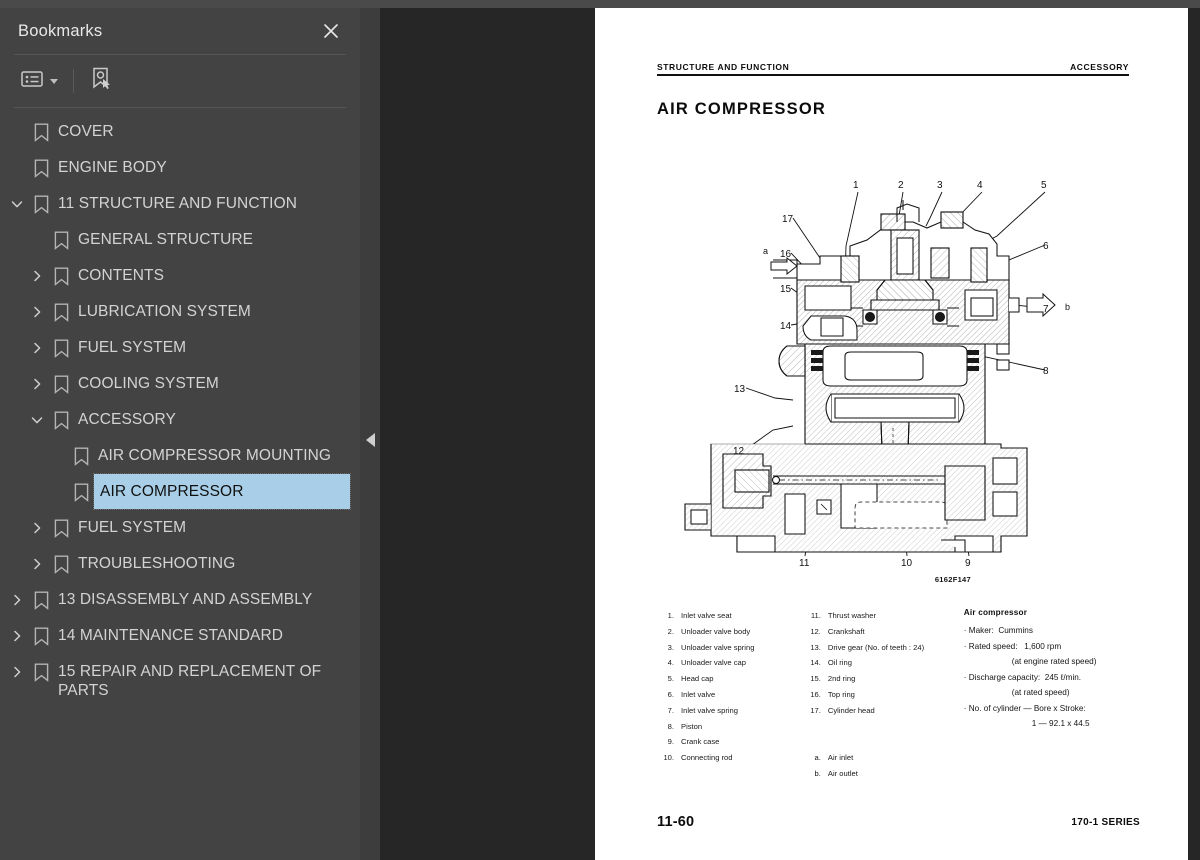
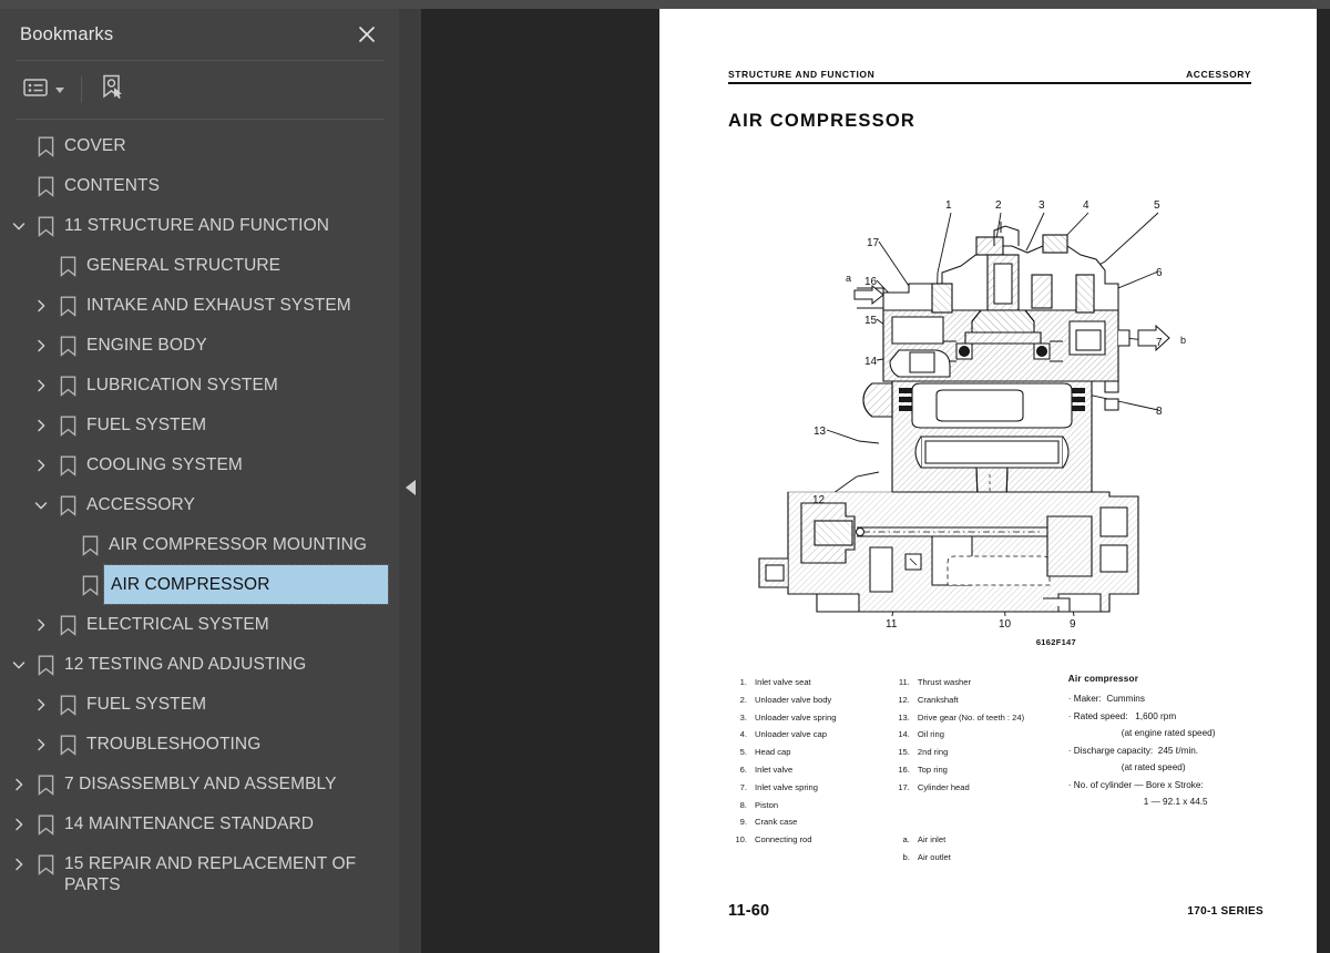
  Bookmarks
  COVER
- ENGINE BODY
+ CONTENTS
  11 STRUCTURE AND FUNCTION
  GENERAL STRUCTURE
+ INTAKE AND EXHAUST SYSTEM
- CONTENTS
+ ENGINE BODY
  LUBRICATION SYSTEM
  FUEL SYSTEM
  COOLING SYSTEM
  ACCESSORY
  AIR COMPRESSOR MOUNTING
  AIR COMPRESSOR
+ ELECTRICAL SYSTEM
+ 12 TESTING AND ADJUSTING
  FUEL SYSTEM
  TROUBLESHOOTING
- 13 DISASSEMBLY AND ASSEMBLY
+ 7 DISASSEMBLY AND ASSEMBLY
  14 MAINTENANCE STANDARD
  15 REPAIR AND REPLACEMENT OF PARTS
  STRUCTURE AND FUNCTION
  ACCESSORY
  AIR COMPRESSOR
  a
  b
  1
  2
  3
  4
  5
  6
  7
  8
  17
  16
  15
  14
  13
  12
  11
  10
  9
  6162F147
  1.
  Inlet valve seat
  2.
  Unloader valve body
  3.
  Unloader valve spring
  4.
  Unloader valve cap
  5.
  Head cap
  6.
  Inlet valve
  7.
  Inlet valve spring
  8.
  Piston
  9.
  Crank case
  10.
  Connecting rod
  11.
  Thrust washer
  12.
  Crankshaft
  13.
  Drive gear (No. of teeth : 24)
  14.
  Oil ring
  15.
  2nd ring
  16.
  Top ring
  17.
  Cylinder head
  a.
  Air inlet
  b.
  Air outlet
  Air compressor
  · Maker: Cummins
  · Rated speed: 1,600 rpm
  (at engine rated speed)
  · Discharge capacity: 245 ℓ/min.
  (at rated speed)
  · No. of cylinder — Bore x Stroke:
  1 — 92.1 x 44.5
  11-60
  170-1 SERIES
